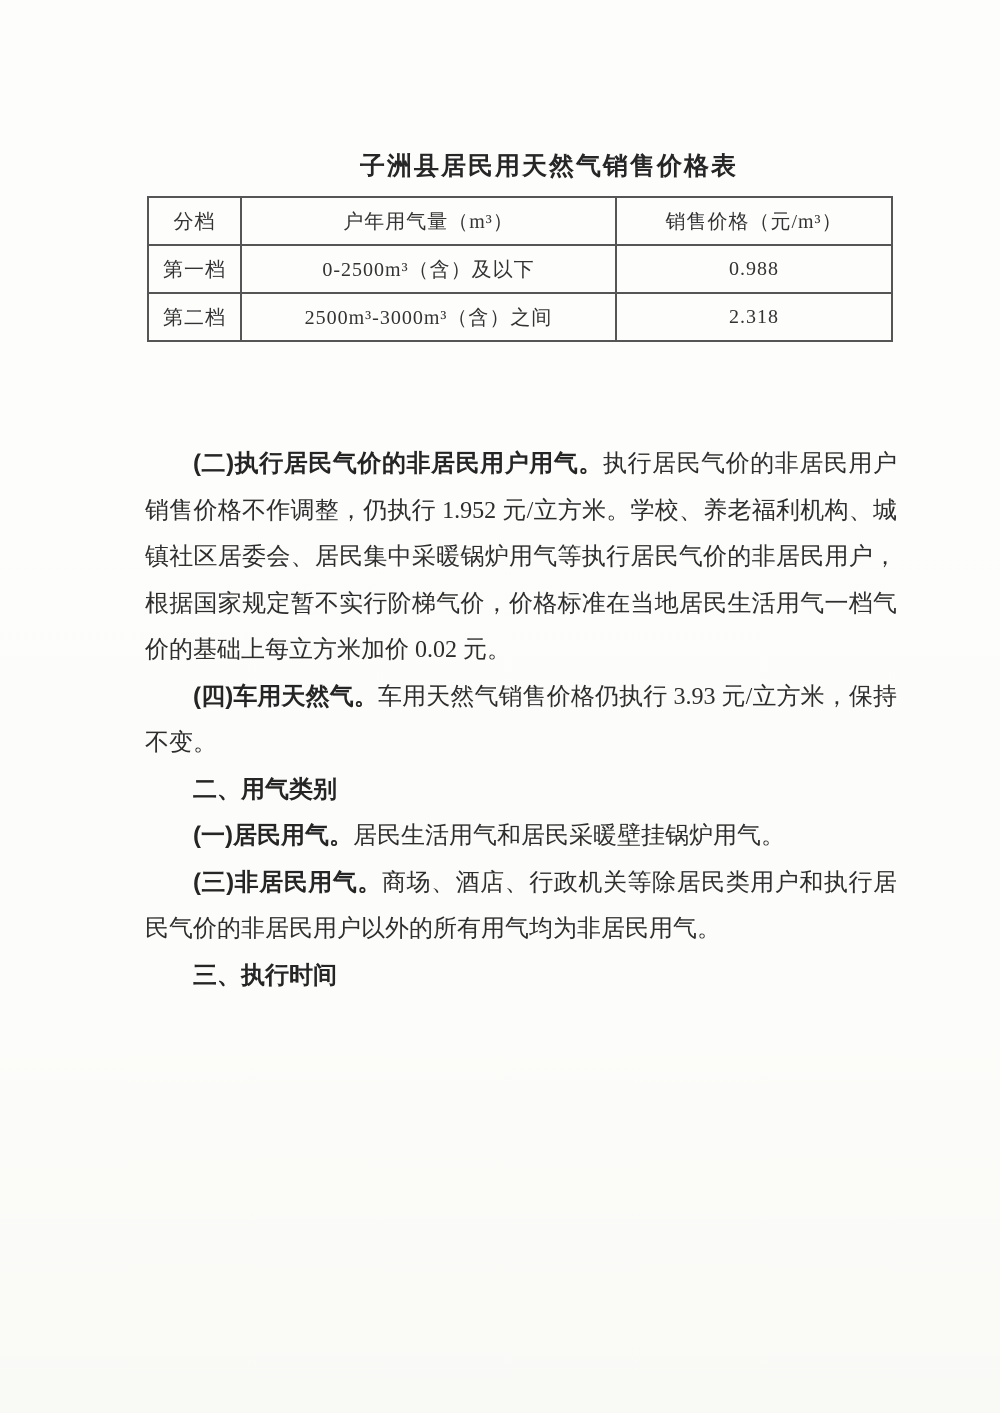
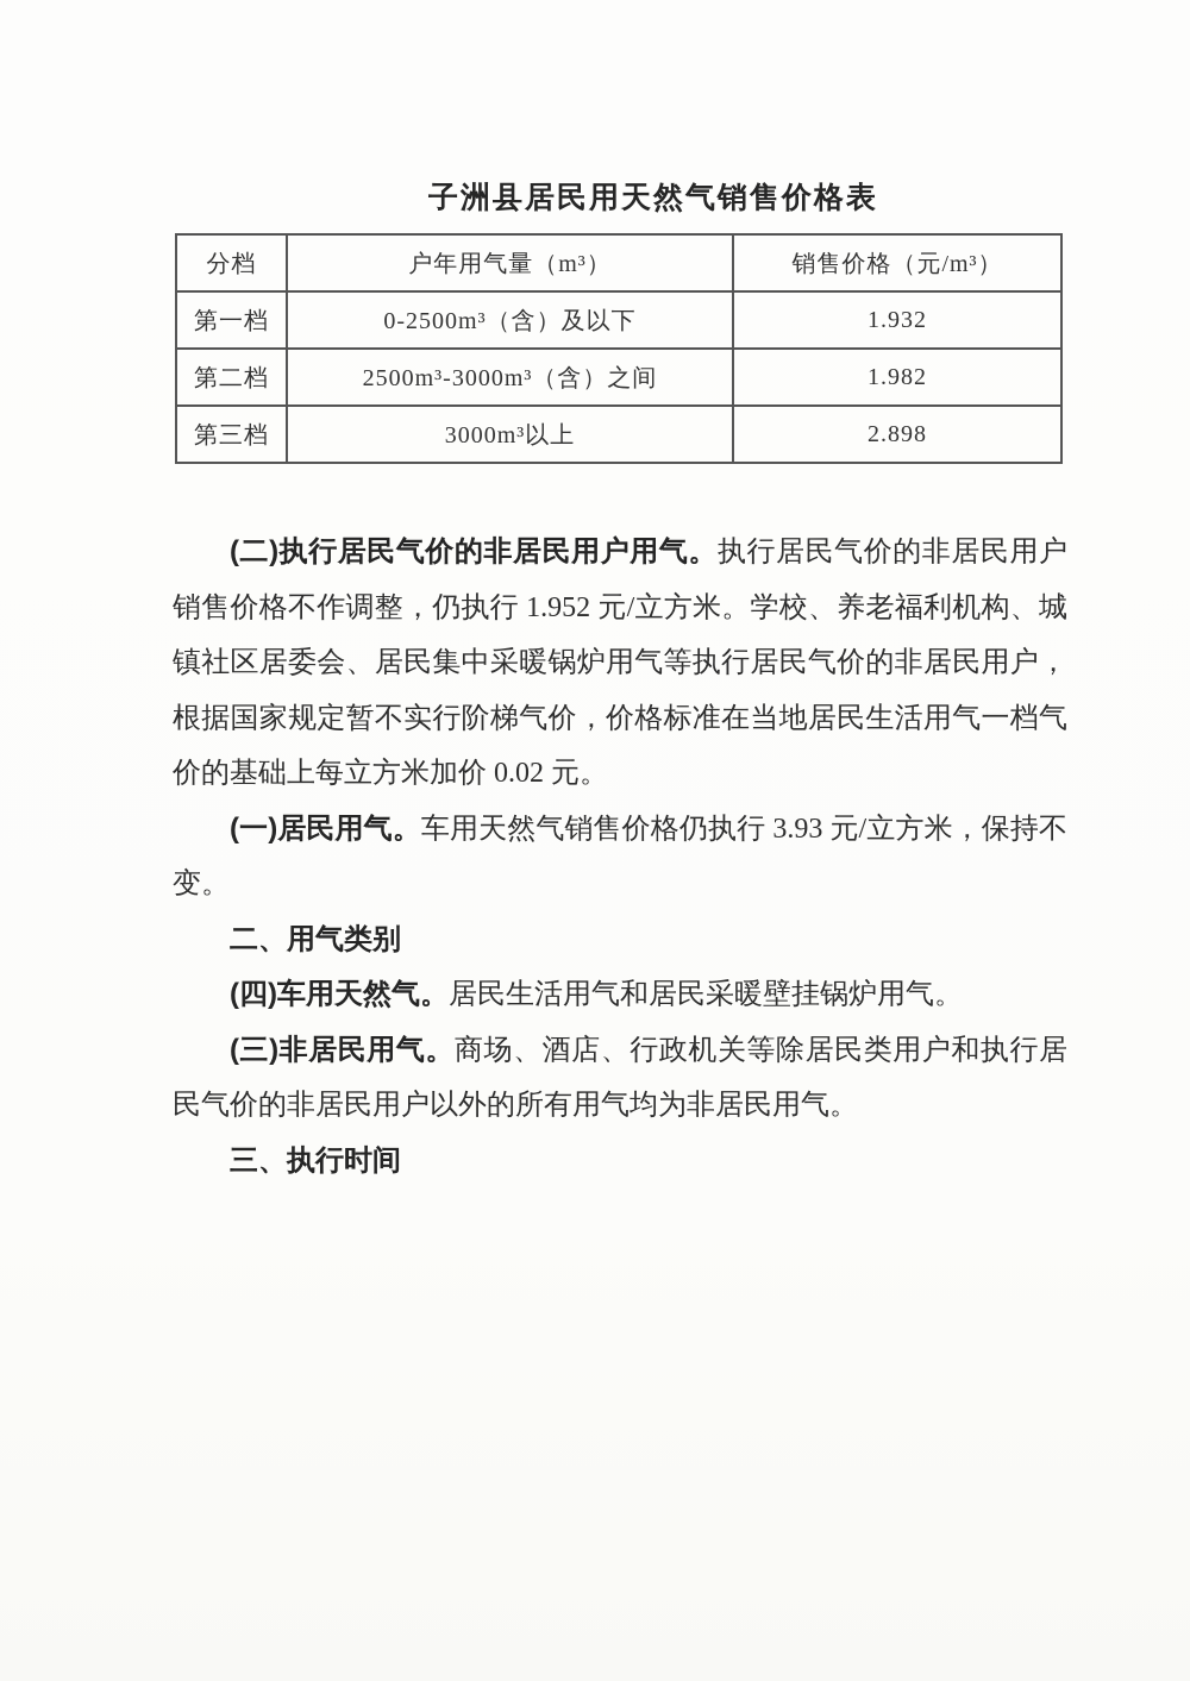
  子洲县居民用天然气销售价格表
  分档	户年用气量（m³）	销售价格（元/m³）
- 第一档	0-2500m³（含）及以下	0.988
+ 第一档	0-2500m³（含）及以下	1.932
- 第二档	2500m³-3000m³（含）之间	2.318
+ 第二档	2500m³-3000m³（含）之间	1.982
+ 第三档	3000m³以上	2.898
  (二)执行居民气价的非居民用户用气。执行居民气价的非居民用户销售价格不作调整，仍执行 1.952 元/立方米。学校、养老福利机构、城镇社区居委会、居民集中采暖锅炉用气等执行居民气价的非居民用户，根据国家规定暂不实行阶梯气价，价格标准在当地居民生活用气一档气价的基础上每立方米加价 0.02 元。
- (四)车用天然气。车用天然气销售价格仍执行 3.93 元/立方米，保持不变。
+ (一)居民用气。车用天然气销售价格仍执行 3.93 元/立方米，保持不变。
  二、用气类别
- (一)居民用气。居民生活用气和居民采暖壁挂锅炉用气。
+ (四)车用天然气。居民生活用气和居民采暖壁挂锅炉用气。
  (三)非居民用气。商场、酒店、行政机关等除居民类用户和执行居民气价的非居民用户以外的所有用气均为非居民用气。
  三、执行时间
